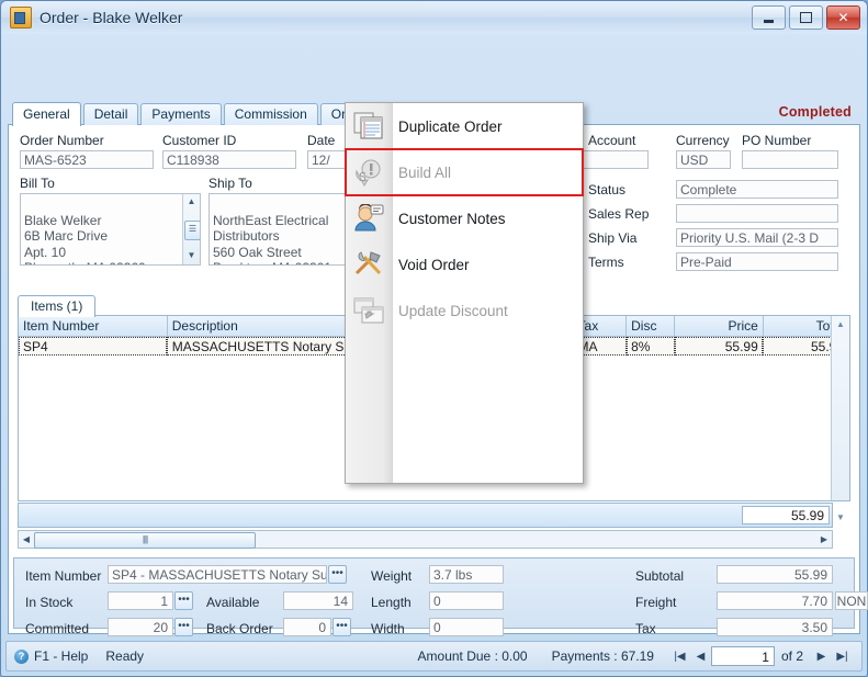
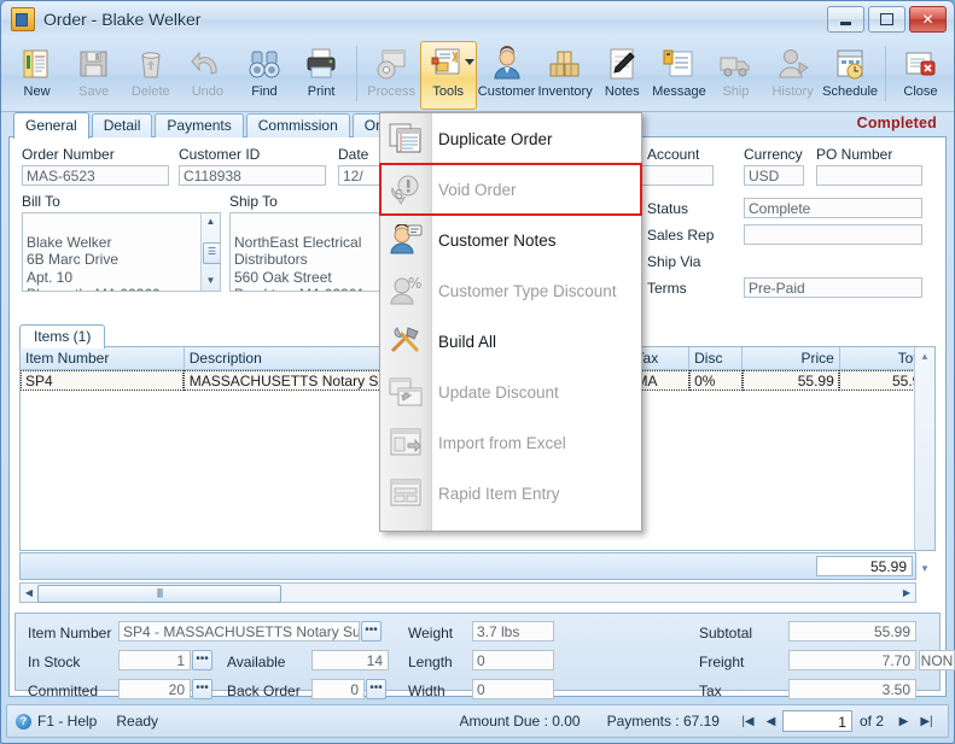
  Order - Blake Welker
  ✕
+ New
+ Save
+ Delete
+ Undo
+ Find
+ Print
+ Process
+ Tools
+ Customer
+ Inventory
+ Notes
+ Message
+ Ship
+ History
+ Schedule
+ Close
  General
  Detail
  Payments
  Commission
  Completed
  Order Number
  Customer ID
  Date
  Account
  Currency
  PO Number
  MAS-6523
  C118938
  12/
  USD
  Bill To
  Ship To
  Blake Welker
  6B Marc Drive
  Apt. 10
  ▲
  ☰
  ▼
  NorthEast Electrical
  Distributors
  560 Oak Street
  Status
  Sales Rep
  Ship Via
  Terms
  Complete
- Priority U.S. Mail (2-3 D
  Pre-Paid
  Items (1)
  Item Number	Description		ax	Disc	Price	To
- SP4	MASSACHUSETTS Notary S		A	8%	55.99	55.
+ SP4	MASSACHUSETTS Notary S		A	0%	55.99	55.
  ▲
  55.99
  ▼
  ◀
  ||||
  ▶
  Item Number
  In Stock
  Committed
  SP4 - MASSACHUSETTS Notary Su
  •••
  1
  •••
  20
  •••
  Available
  Back Order
  14
  0
  •••
  Weight
  Length
  Width
  3.7 lbs
  0
  0
  Subtotal
  Freight
  Tax
  55.99
  7.70
  NON
  3.50
  Duplicate Order
  S
- Build All
+ Void Order
  Customer Notes
+ %
+ Customer Type Discount
- Void Order
+ Build All
  Update Discount
+ Import from Excel
+ Rapid Item Entry
  ?
  F1 - Help
  Ready
  Amount Due : 0.00
  Payments : 67.19
  |◀
  ◀
  1
  of 2
  ▶
  ▶|
